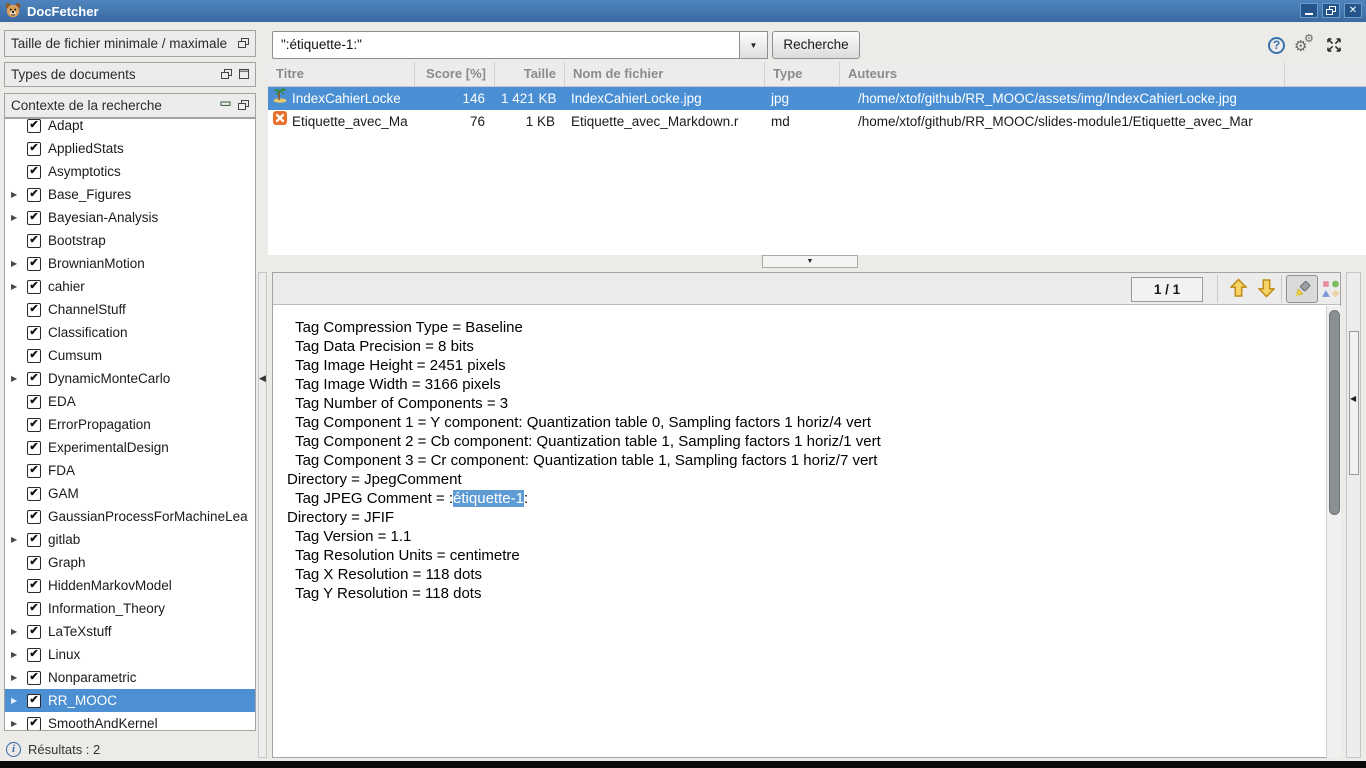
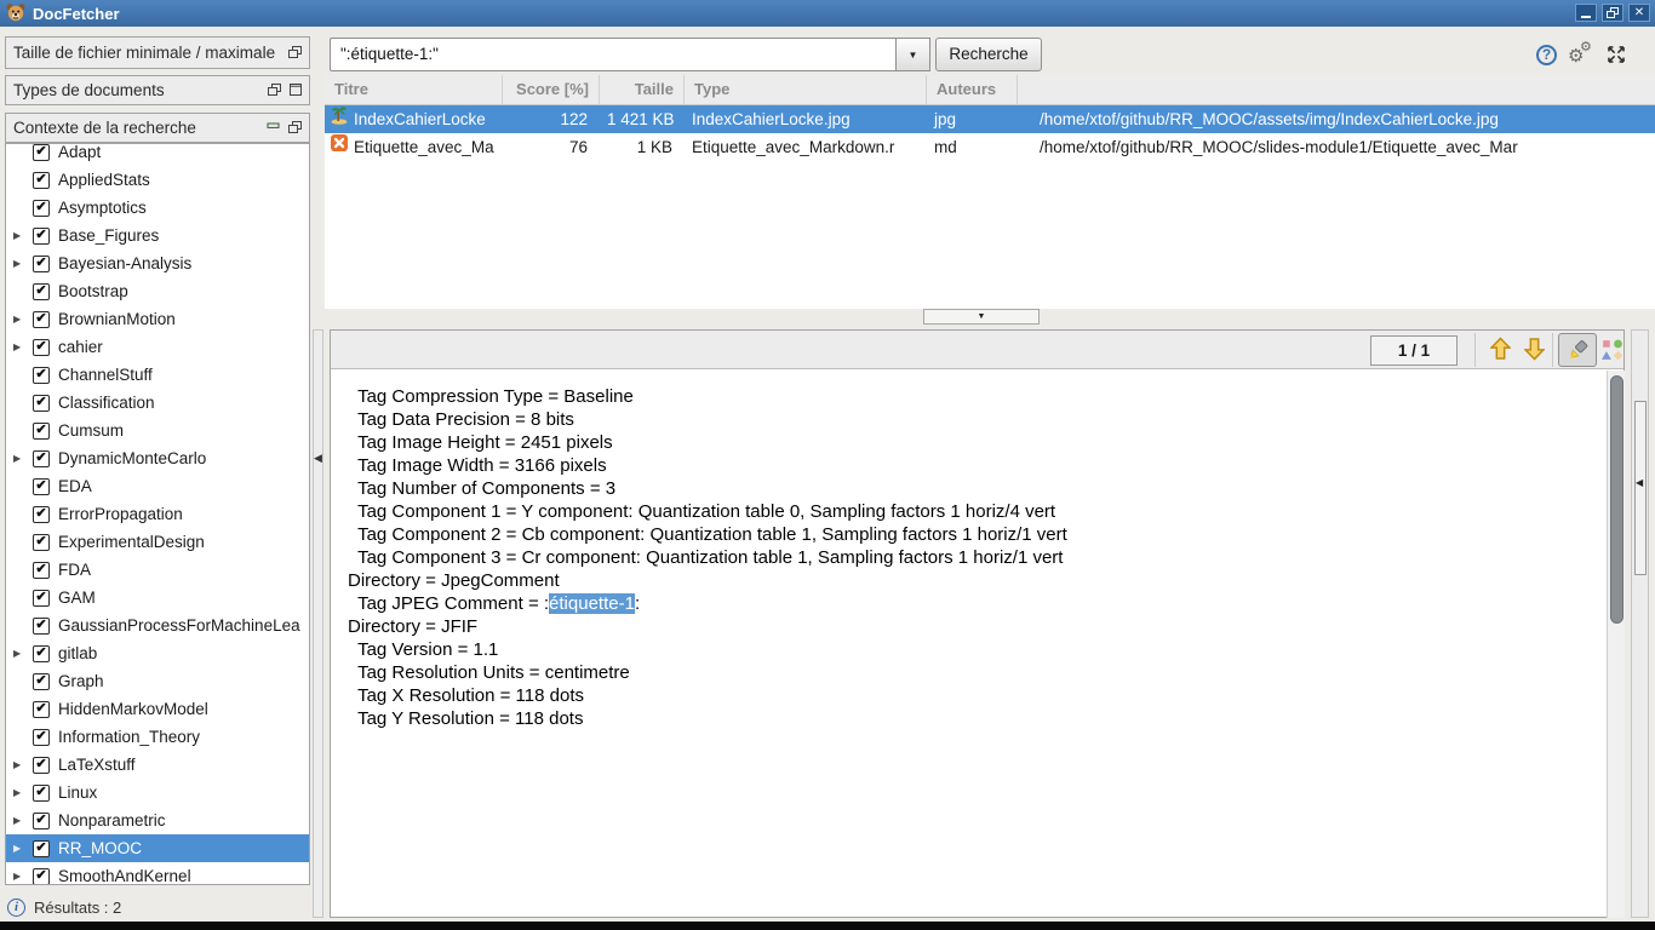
  DocFetcher
  ✕
  Taille de fichier minimale / maximale
  Types de documents
  Contexte de la recherche
  ✔
  Adapt
  ✔
  AppliedStats
  ✔
  Asymptotics
  ▶
  ✔
  Base_Figures
  ▶
  ✔
  Bayesian-Analysis
  ✔
  Bootstrap
  ▶
  ✔
  BrownianMotion
  ▶
  ✔
  cahier
  ✔
  ChannelStuff
  ✔
  Classification
  ✔
  Cumsum
  ▶
  ✔
  DynamicMonteCarlo
  ✔
  EDA
  ✔
  ErrorPropagation
  ✔
  ExperimentalDesign
  ✔
  FDA
  ✔
  GAM
  ✔
  GaussianProcessForMachineLea
  ▶
  ✔
  gitlab
  ✔
  Graph
  ✔
  HiddenMarkovModel
  ✔
  Information_Theory
  ▶
  ✔
  LaTeXstuff
  ▶
  ✔
  Linux
  ▶
  ✔
  Nonparametric
  ▶
  ✔
  RR_MOOC
  ▶
  ✔
  SmoothAndKernel
  i
  Résultats : 2
  ":étiquette-1:"
  ▼
  Recherche
  ?
  ⚙
  ⚙
  Titre
  Score [%]
  Taille
- Nom de fichier
  Type
  Auteurs
  IndexCahierLocke
- 146
+ 122
  1 421 KB
  IndexCahierLocke.jpg
  jpg
  /home/xtof/github/RR_MOOC/assets/img/IndexCahierLocke.jpg
  Etiquette_avec_Ma
  76
  1 KB
  Etiquette_avec_Markdown.r
  md
  /home/xtof/github/RR_MOOC/slides-module1/Etiquette_avec_Mar
  ◀
  1 / 1
  Tag Compression Type = Baseline
  Tag Data Precision = 8 bits
  Tag Image Height = 2451 pixels
  Tag Image Width = 3166 pixels
  Tag Number of Components = 3
  Tag Component 1 = Y component: Quantization table 0, Sampling factors 1 horiz/4 vert
  Tag Component 2 = Cb component: Quantization table 1, Sampling factors 1 horiz/1 vert
- Tag Component 3 = Cr component: Quantization table 1, Sampling factors 1 horiz/7 vert
+ Tag Component 3 = Cr component: Quantization table 1, Sampling factors 1 horiz/1 vert
  Directory = JpegComment
  Tag JPEG Comment = :étiquette-1:
  Directory = JFIF
  Tag Version = 1.1
  Tag Resolution Units = centimetre
  Tag X Resolution = 118 dots
  Tag Y Resolution = 118 dots
  ◀
